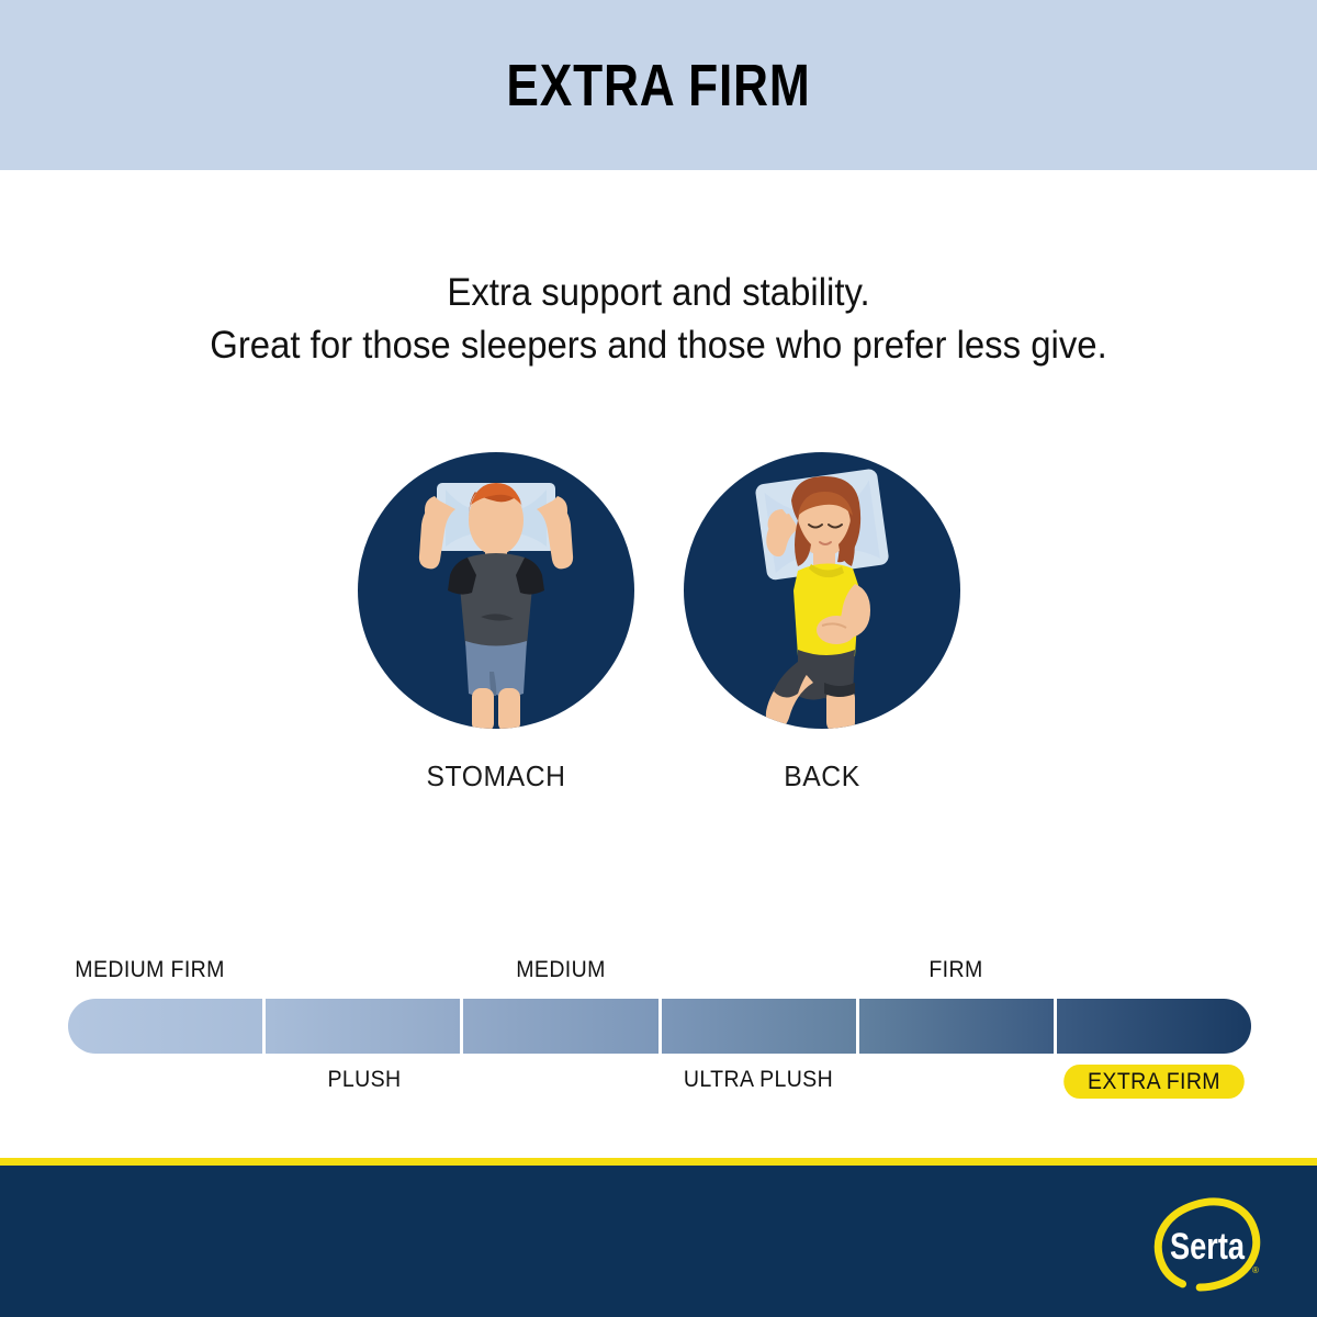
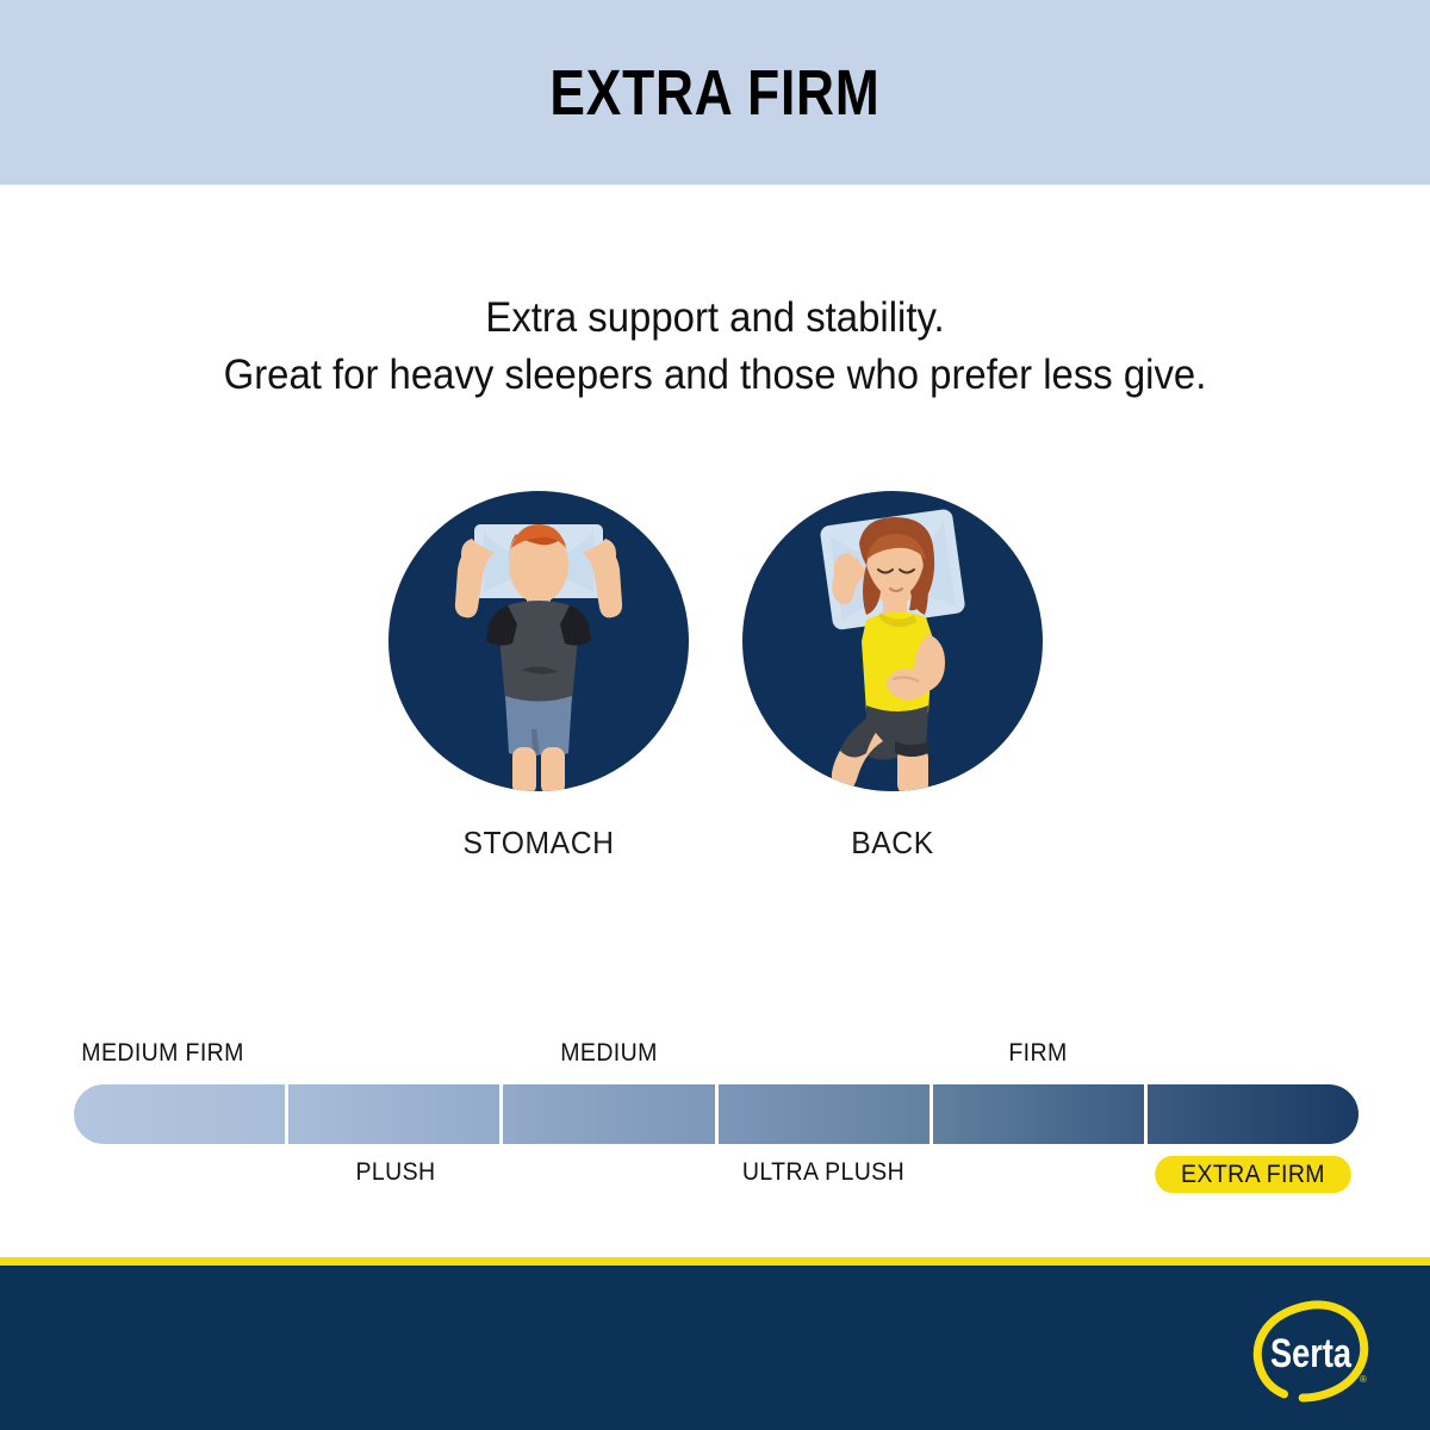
  EXTRA FIRM
  Extra support and stability.
- Great for those sleepers and those who prefer less give.
+ Great for heavy sleepers and those who prefer less give.
  STOMACH
  BACK
  MEDIUM FIRM
  MEDIUM
  FIRM
  PLUSH
  ULTRA PLUSH
  EXTRA FIRM
  Serta
  ®
